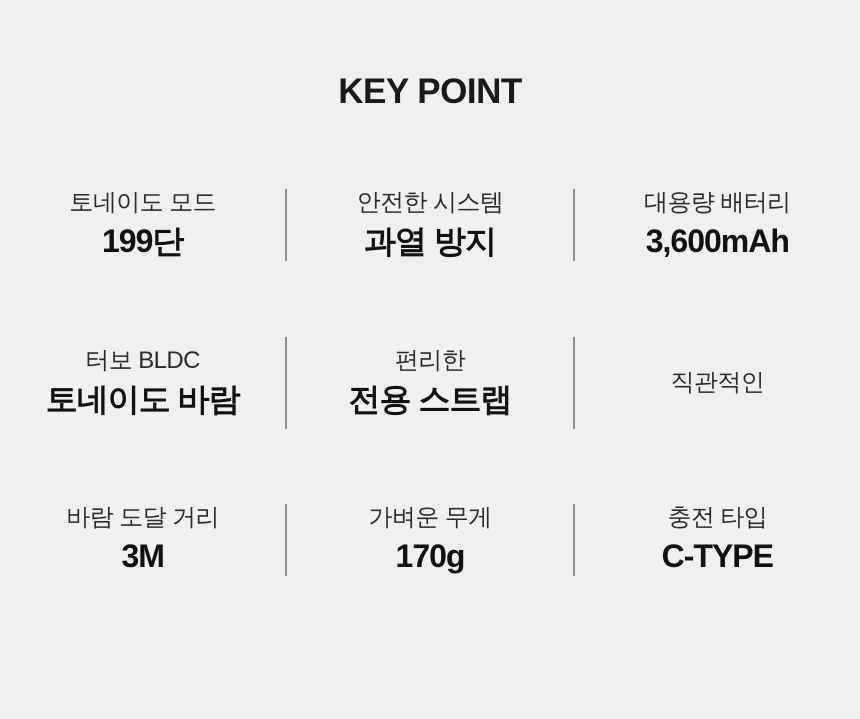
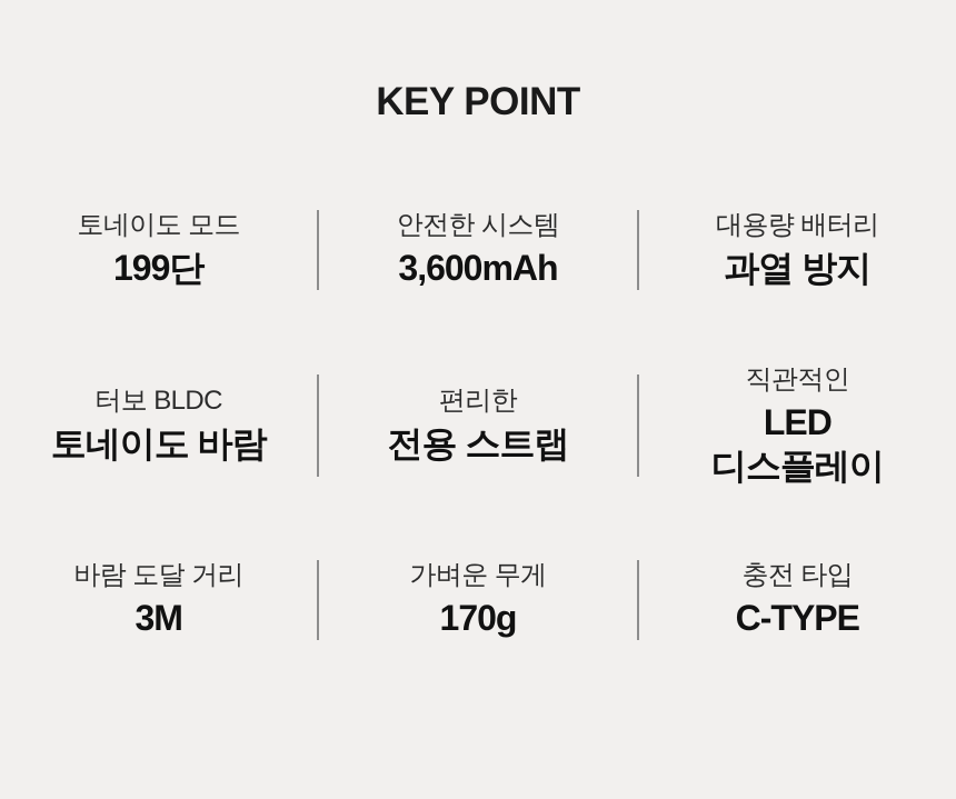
  KEY POINT
  토네이도 모드
  199단
  안전한 시스템
- 과열 방지
+ 3,600mAh
  대용량 배터리
- 3,600mAh
+ 과열 방지
  터보 BLDC
  토네이도 바람
  편리한
  전용 스트랩
  직관적인
+ LED
+ 디스플레이
  바람 도달 거리
  3M
  가벼운 무게
  170g
  충전 타입
  C-TYPE
